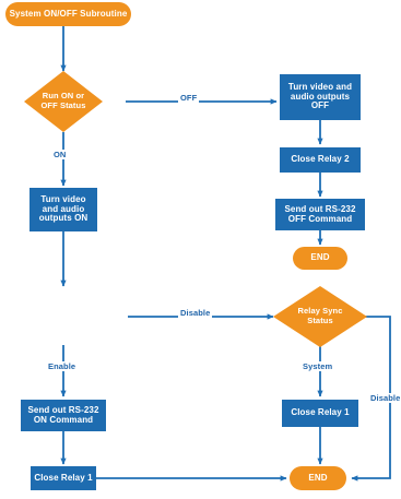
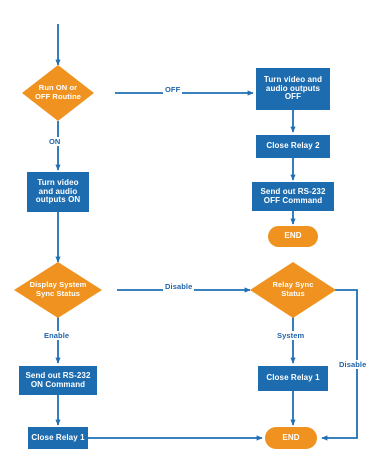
- System ON/OFF Subroutine
- Run ON or OFF Status
+ Run ON or OFF Routine
  Turn video and audio outputs OFF
  Close Relay 2
  Send out RS-232 OFF Command
  END
  Turn video and audio outputs ON
+ Display System Sync Status
  Relay Sync Status
  Send out RS-232 ON Command
  Close Relay 1
  Close Relay 1
  END
  OFF
  ON
  Disable
  Enable
  System
  Disable
